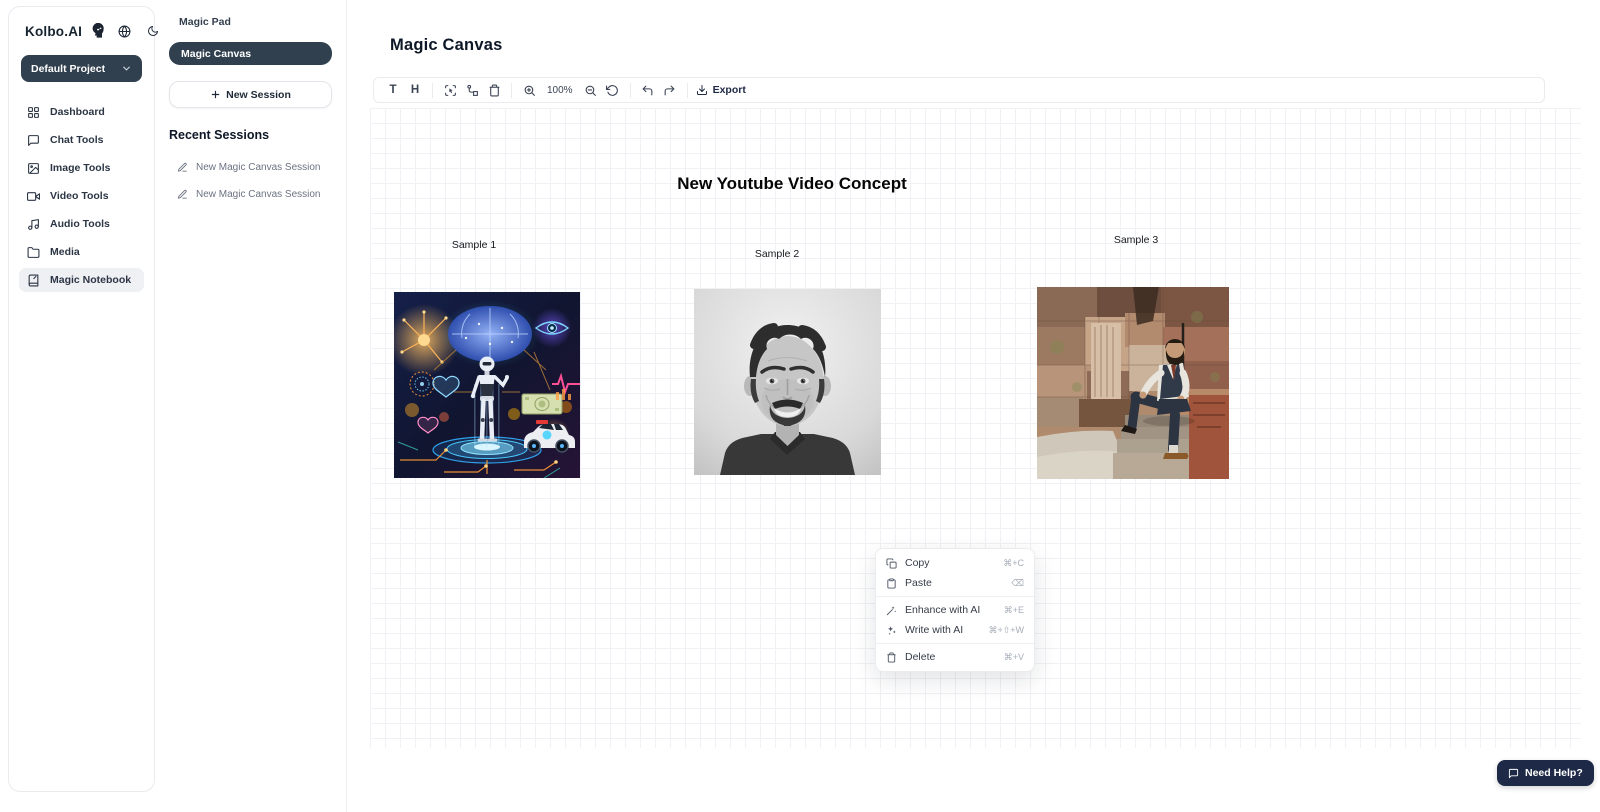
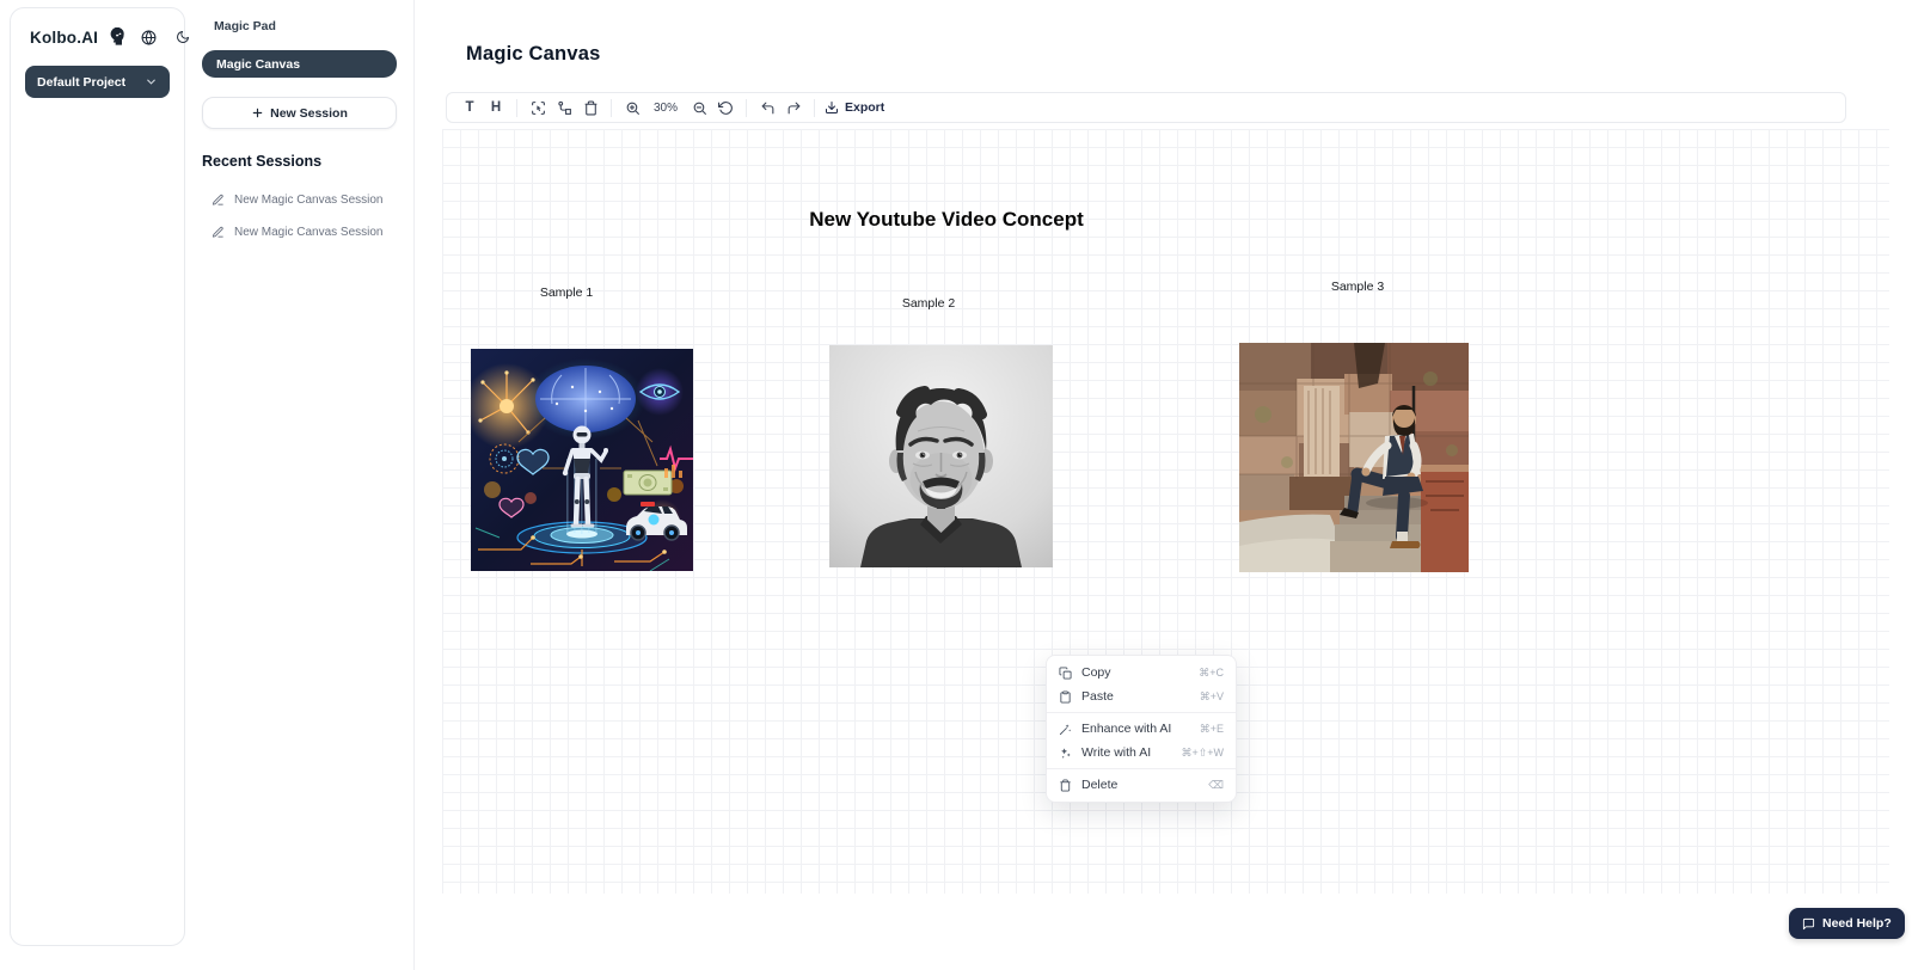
  Kolbo.AI
  Default Project
- Dashboard
- Chat Tools
- Image Tools
- Video Tools
- Audio Tools
- Media
- Magic Notebook
  Magic Pad
  Magic Canvas
  New Session
  Recent Sessions
  New Magic Canvas Session
  New Magic Canvas Session
  Magic Canvas
  T
  H
- 100%
+ 30%
  Export
  New Youtube Video Concept
  Sample 1
  Sample 2
  Sample 3
  Copy
  ⌘+C
  Paste
- ⌫
+ ⌘+V
  Enhance with AI
  ⌘+E
  Write with AI
  ⌘+⇧+W
  Delete
- ⌘+V
+ ⌫
  Need Help?
